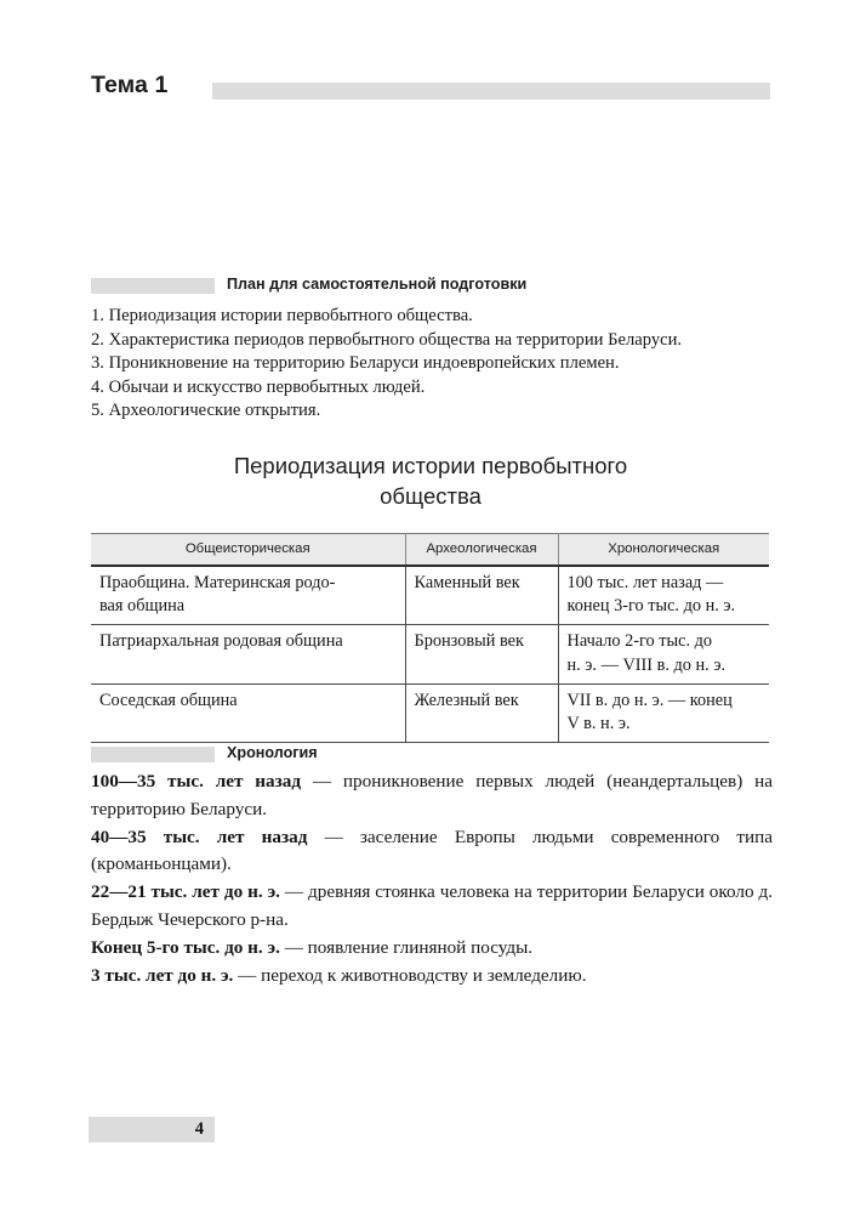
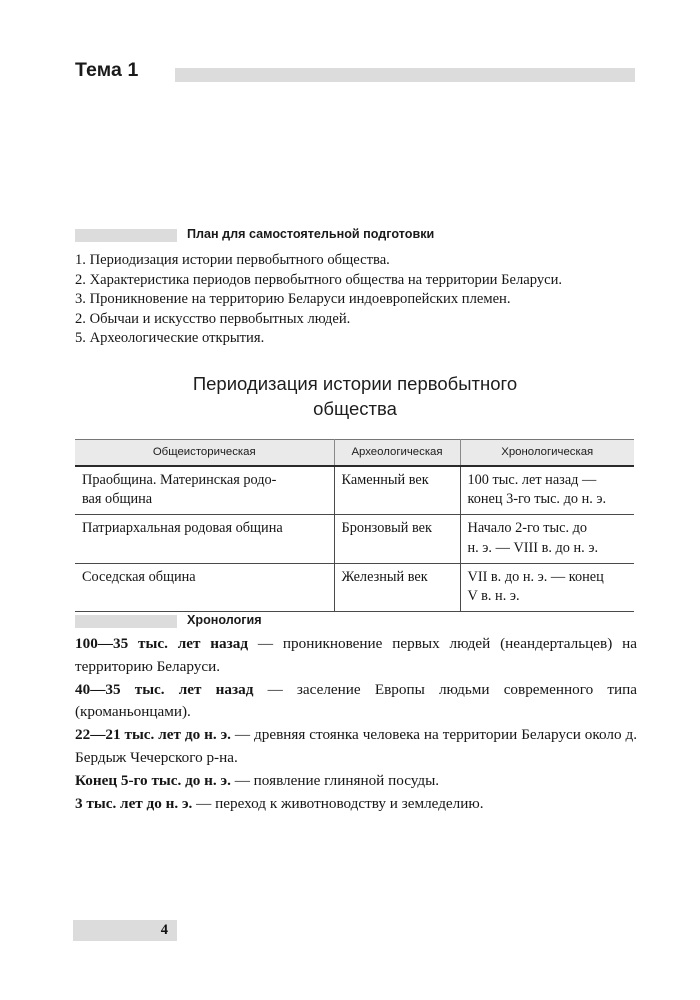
  Тема 1
  План для самостоятельной подготовки
  1. Периодизация истории первобытного общества.
  2. Характеристика периодов первобытного общества на территории Беларуси.
  3. Проникновение на территорию Беларуси индоевропейских племен.
- 4. Обычаи и искусство первобытных людей.
+ 2. Обычаи и искусство первобытных людей.
  5. Археологические открытия.
  Периодизация истории первобытного
  общества
  Общеисторическая	Археологическая	Хронологическая
  Праобщина. Материнская родо- вая община	Каменный век	100 тыс. лет назад — конец 3-го тыс. до н. э.
  Патриархальная родовая община	Бронзовый век	Начало 2-го тыс. до н. э. — VIII в. до н. э.
  Соседская община	Железный век	VII в. до н. э. — конец V в. н. э.
  Хронология
  100—35 тыс. лет назад — проникновение первых людей (неандертальцев) на территорию Беларуси.
  40—35 тыс. лет назад — заселение Европы людьми современного типа (кроманьонцами).
  22—21 тыс. лет до н. э. — древняя стоянка человека на территории Беларуси около д. Бердыж Чечерского р-на.
  Конец 5-го тыс. до н. э. — появление глиняной посуды.
  3 тыс. лет до н. э. — переход к животноводству и земледелию.
  4
